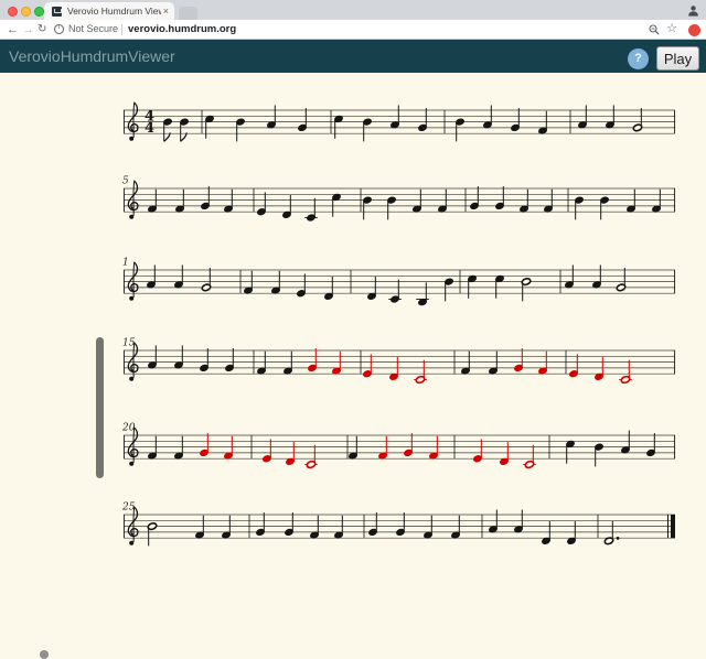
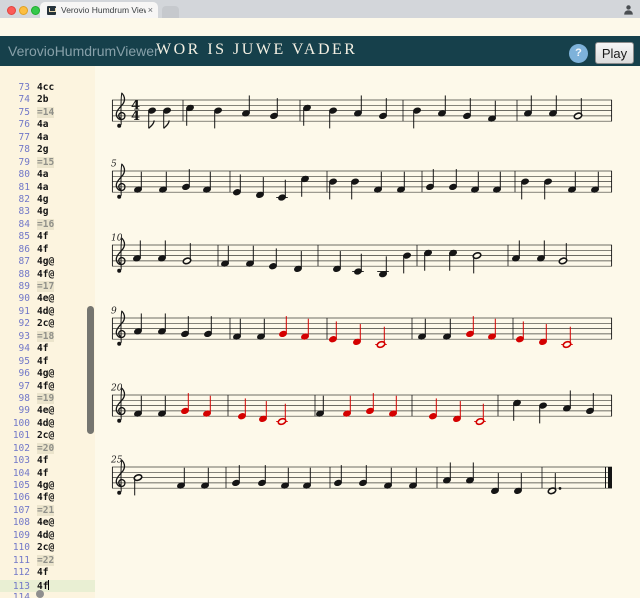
  Verovio Humdrum Vie
  ×
- ←
- →
- ↻
- Not Secure
- verovio.humdrum.org
- ☆
  VerovioHumdrumViewer
+ WOR IS JUWE VADER
  ?
  Play
  4
  4
  5
- 1
+ 10
- 15
+ 9
  20
  25
+ 73 4cc
+ 74 2b
+ 75 =14
+ 76 4a
+ 77 4a
+ 78 2g
+ 79 =15
+ 80 4a
+ 81 4a
+ 82 4g
+ 83 4g
+ 84 =16
+ 85 4f
+ 86 4f
+ 87 4g@
+ 88 4f@
+ 89 =17
+ 90 4e@
+ 91 4d@
+ 92 2c@
+ 93 =18
+ 94 4f
+ 95 4f
+ 96 4g@
+ 97 4f@
+ 98 =19
+ 99 4e@
+ 100 4d@
+ 101 2c@
+ 102 =20
+ 103 4f
+ 104 4f
+ 105 4g@
+ 106 4f@
+ 107 =21
+ 108 4e@
+ 109 4d@
+ 110 2c@
+ 111 =22
+ 112 4f
+ 113 4f
+ 114
